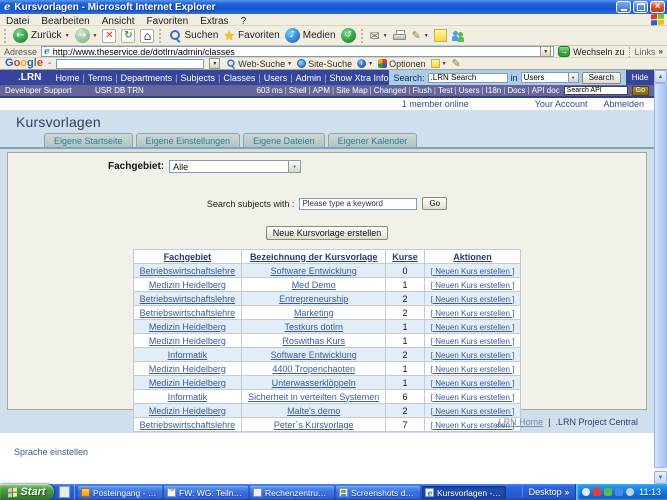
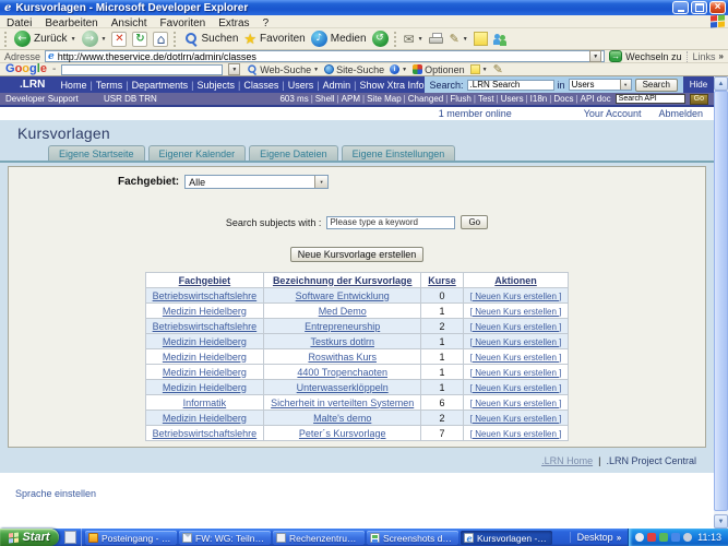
  e
- Kursvorlagen - Microsoft Internet Explorer
+ Kursvorlagen - Microsoft Developer Explorer
  ×
  Datei Bearbeiten Ansicht Favoriten Extras ?
  ←
  Zurück
  →
  ✕
  ↻
  ⌂
  Suchen
  ★
  Favoriten
  ♪
  Medien
  ↺
  ✉
  ✎
  Adresse
  e
  http://www.theservice.de/dotlrn/admin/classes
  →
  Wechseln zu
  Links
  »
  Google
  -
  Web-Suche
  Site-Suche
  Optionen
  ✎
  .LRN
  Home
  |
  Terms
  |
  Departments
  |
  Subjects
  |
  Classes
  |
  Users
  |
  Admin
  |
  Show Xtra Info
  Search:
  .LRN Search
  in
  Users
  Search
  Developer Support
  USR DB TRN
  603 ms
  |
  Shell
  |
  APM
  |
  Site Map
  |
  Changed
  |
  Flush
  |
  Test
  |
  Users
  |
  I18n
  |
  Docs
  |
  API doc
  Search API
  1 member online
  Your Account
  Abmelden
  Kursvorlagen
  Eigene Startseite
- Eigene Einstellungen
+ Eigener Kalender
  Eigene Dateien
- Eigener Kalender
+ Eigene Einstellungen
  Fachgebiet:
  Alle
  Search subjects with :
  Please type a keyword
  Go
  Neue Kursvorlage erstellen
  Fachgebiet	Bezeichnung der Kursvorlage	Kurse	Aktionen
  Betriebswirtschaftslehre	Software Entwicklung	0	[ Neuen Kurs erstellen ]
  Medizin Heidelberg	Med Demo	1	[ Neuen Kurs erstellen ]
  Betriebswirtschaftslehre	Entrepreneurship	2	[ Neuen Kurs erstellen ]
- Betriebswirtschaftslehre	Marketing	2	[ Neuen Kurs erstellen ]
  Medizin Heidelberg	Testkurs dotlrn	1	[ Neuen Kurs erstellen ]
  Medizin Heidelberg	Roswithas Kurs	1	[ Neuen Kurs erstellen ]
- Informatik	Software Entwicklung	2	[ Neuen Kurs erstellen ]
  Medizin Heidelberg	4400 Tropenchaoten	1	[ Neuen Kurs erstellen ]
  Medizin Heidelberg	Unterwasserklöppeln	1	[ Neuen Kurs erstellen ]
  Informatik	Sicherheit in verteilten Systemen	6	[ Neuen Kurs erstellen ]
  Medizin Heidelberg	Malte's demo	2	[ Neuen Kurs erstellen ]
  Betriebswirtschaftslehre	Peter´s Kursvorlage	7	[ Neuen Kurs erstellen ]
  .LRN Home | .LRN Project Central
  Sprache einstellen
  Start
  Rechenzentrum U
  Screenshots dotL
  Desktop
  »
  11:13
